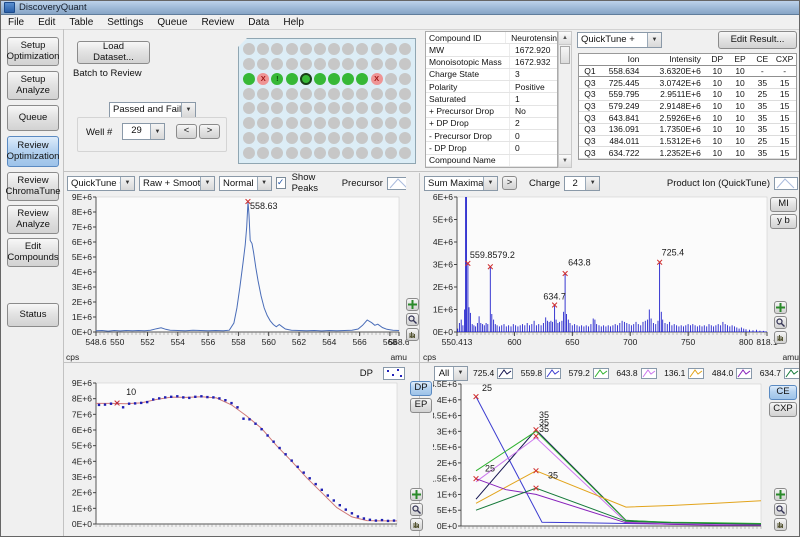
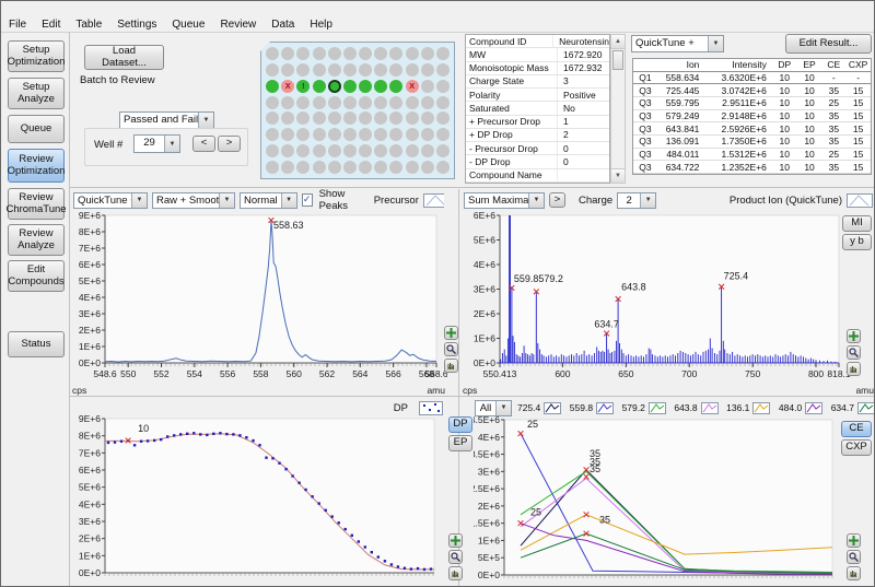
- DiscoveryQuant
  File
  Edit
  Table
  Settings
  Queue
  Review
  Data
  Help
  Setup Optimization
  Setup Analyze
  Queue
  Review Optimization
  Review ChromaTune
  Review Analyze
  Edit Compounds
  Status
  Load Dataset...
  Batch to Review
  Passed and Fai
  Well #
  29
  <
  >
  X
  !
  X
  Compound ID
  Neurotensin
  MW
  1672.920
  Monoisotopic Mass
  1672.932
  Charge State
  3
  Polarity
  Positive
  Saturated
- 1
+ No
  + Precursor Drop
- No
+ 1
  + DP Drop
  2
  - Precursor Drop
  0
  - DP Drop
  0
  Compound Name
  QuickTune +
  Edit Result...
  Ion
  Intensity
  DP
  EP
  CE
  CXP
  Q1
  558.634
  3.6320E+6
  10
  10
  -
  -
  Q3
  725.445
  3.0742E+6
  10
  10
  35
  15
  Q3
  559.795
  2.9511E+6
  10
  10
  25
  15
  Q3
  579.249
  2.9148E+6
  10
  10
  35
  15
  Q3
  643.841
  2.5926E+6
  10
  10
  35
  15
  Q3
  136.091
  1.7350E+6
  10
  10
  35
  15
  Q3
  484.011
  1.5312E+6
  10
  10
  25
  15
  Q3
  634.722
  1.2352E+6
  10
  10
  35
  15
  QuickTune
  Raw + Smoot
  Normal
  ✓
  Show Peaks
  Precursor
  0E+0
  1E+6
  2E+6
  3E+6
  4E+6
  5E+6
  6E+6
  7E+6
  8E+6
  9E+6
  548.6
  550
  552
  554
  556
  558
  560
  562
  564
  566
  568
  568.6
  558.63
  cps
  amu
  Sum Maxima
  >
  Charge
  2
  Product Ion (QuickTune)
  0E+0
  1E+6
  2E+6
  3E+6
  4E+6
  5E+6
  6E+6
  550.413
  600
  650
  700
  750
  800
  818.
  559.8
  579.2
  634.7
  643.8
  725.4
  cps
  amu
  DP
  0E+0
  1E+6
  2E+6
  3E+6
  4E+6
  5E+6
  6E+6
  7E+6
  8E+6
  9E+6
  10
  All
  725.4
  559.8
  579.2
  643.8
  136.1
  484.0
  634.7
  0E+0
  5E+5
  1E+6
  1.5E+6
  2E+6
  2.5E+6
  3E+6
  3.5E+6
  4E+6
  4.5E+6
  25
  25
  35
  35
  35
  35
  MI
  y b
  DP
  EP
  CE
  CXP
